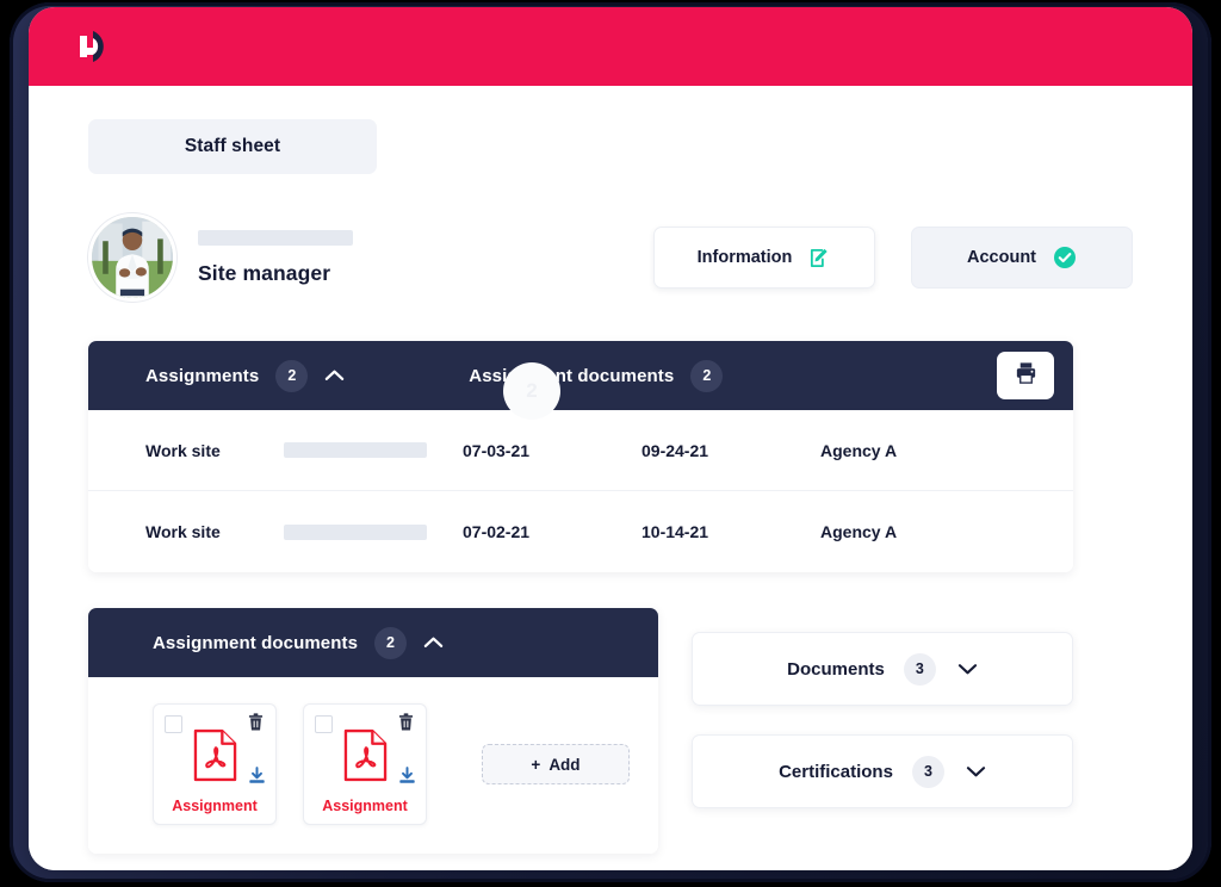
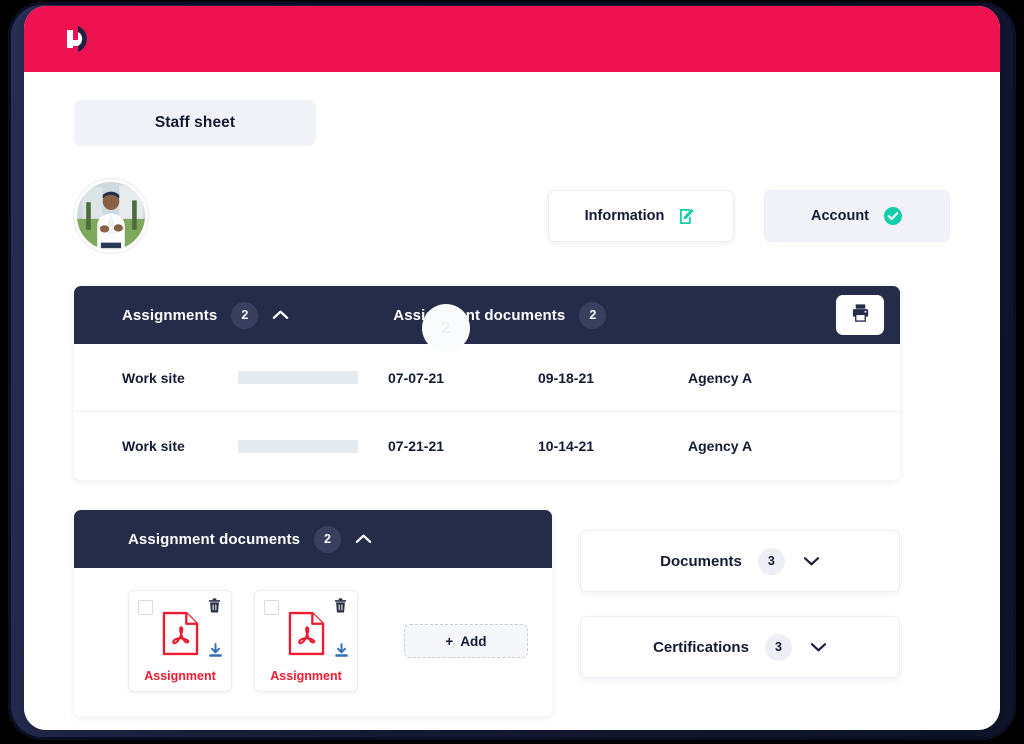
  Staff sheet
- Site manager
  Information
  Account
  Assignments
  2
  Assint documents
  2
  Work site
- 07-03-21
+ 07-07-21
- 09-24-21
+ 09-18-21
  Agency A
  Work site
- 07-02-21
+ 07-21-21
  10-14-21
  Agency A
  Assignment documents
  2
  Assignment
  Assignment
  +
  Add
  Documents
  3
  Certifications
  3
